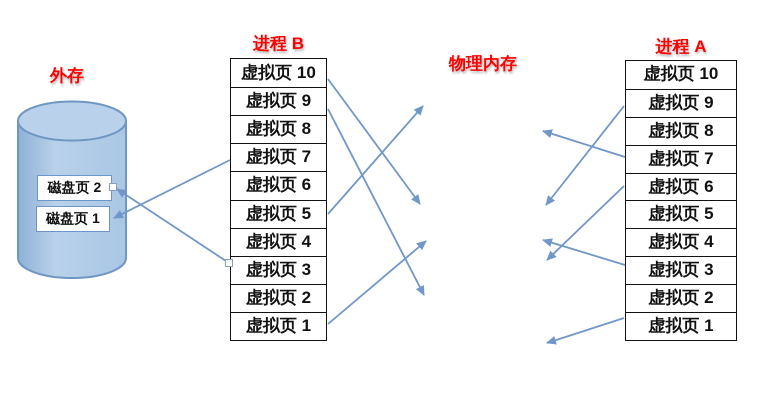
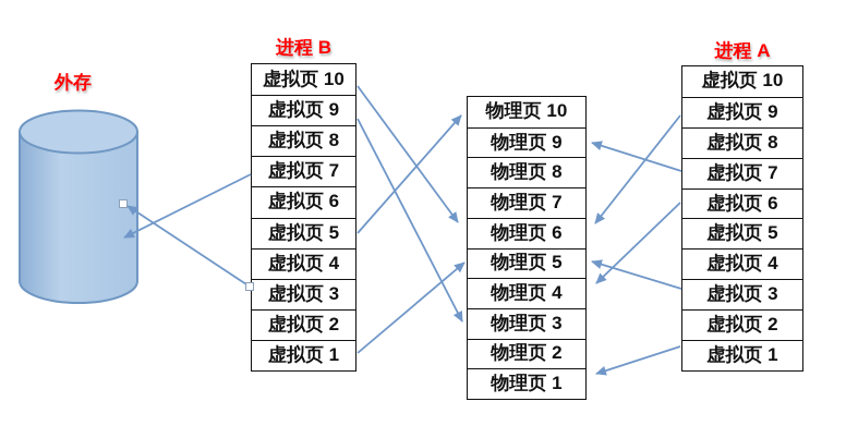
  外存
  进程 B
- 物理内存
  进程 A
- 磁盘页 2
- 磁盘页 1
  虚拟页 10
  虚拟页 9
  虚拟页 8
  虚拟页 7
  虚拟页 6
  虚拟页 5
  虚拟页 4
  虚拟页 3
  虚拟页 2
  虚拟页 1
+ 物理页 10
+ 物理页 9
+ 物理页 8
+ 物理页 7
+ 物理页 6
+ 物理页 5
+ 物理页 4
+ 物理页 3
+ 物理页 2
+ 物理页 1
  虚拟页 10
  虚拟页 9
  虚拟页 8
  虚拟页 7
  虚拟页 6
  虚拟页 5
  虚拟页 4
  虚拟页 3
  虚拟页 2
  虚拟页 1
